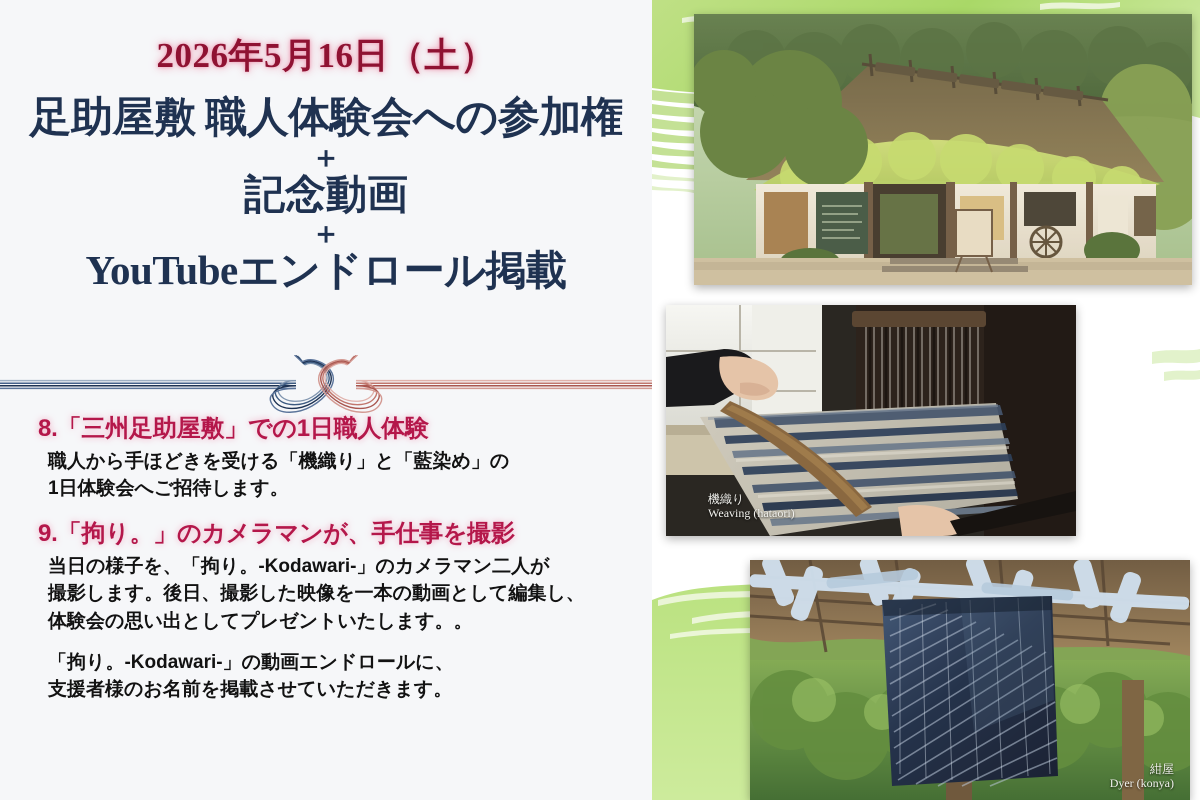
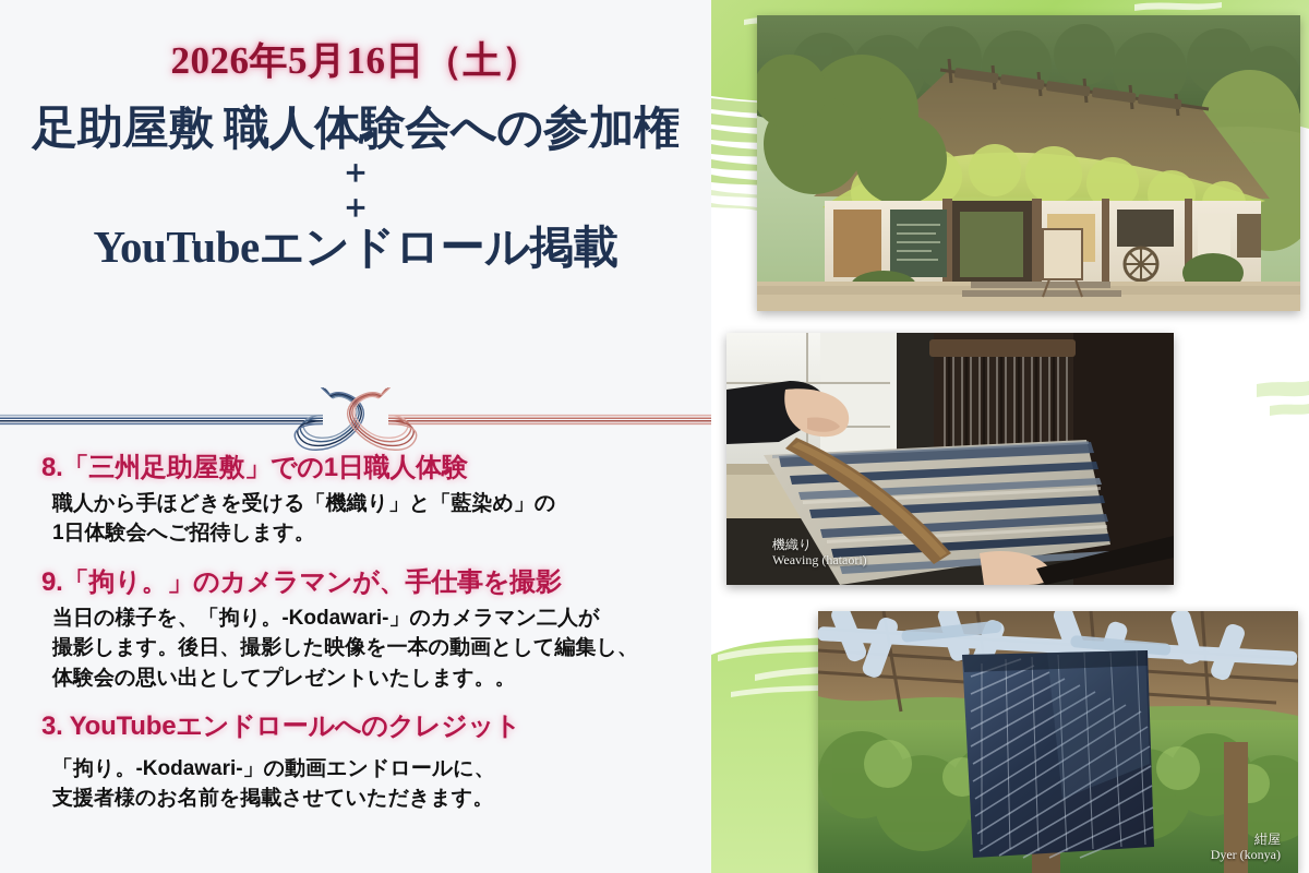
  2026年5月16日（土）
  足助屋敷 職人体験会への参加権
  ＋
- 記念動画
  ＋
  YouTubeエンドロール掲載
  8.「三州足助屋敷」での1日職人体験
  職人から手ほどきを受ける「機織り」と「藍染め」の
  1日体験会へご招待します。
  9.「拘り。」のカメラマンが、手仕事を撮影
  当日の様子を、「拘り。-Kodawari-」のカメラマン二人が
  撮影します。後日、撮影した映像を一本の動画として編集し、
  体験会の思い出としてプレゼントいたします。。
+ 3. YouTubeエンドロールへのクレジット
  「拘り。-Kodawari-」の動画エンドロールに、
  支援者様のお名前を掲載させていただきます。
  機織り
  Weaving (hataori)
  紺屋
  Dyer (konya)
